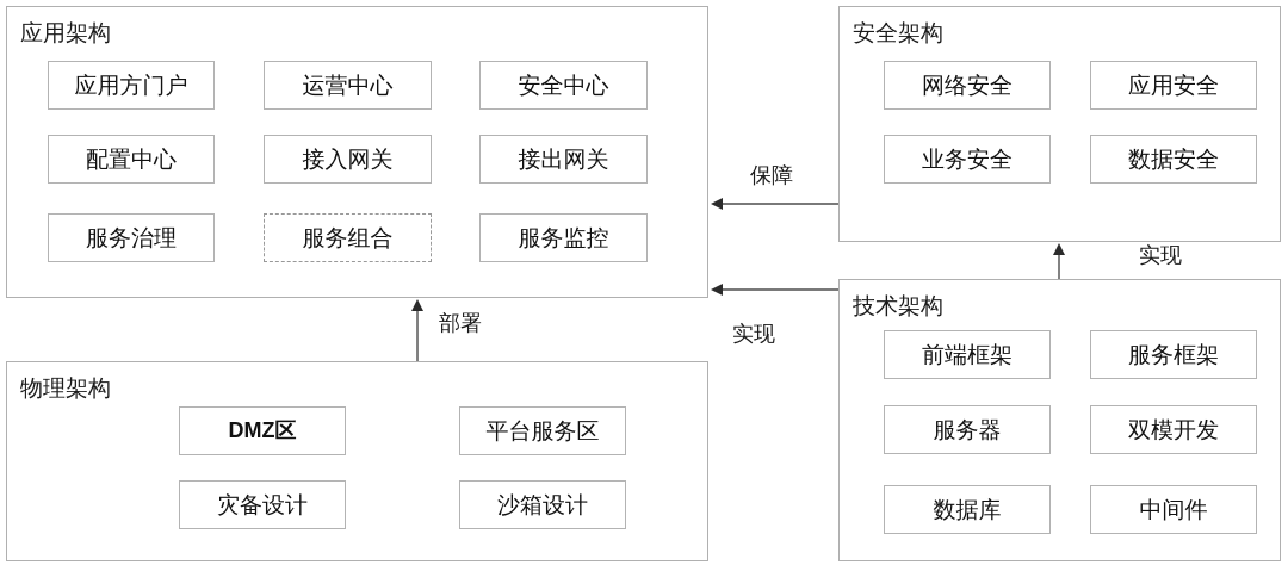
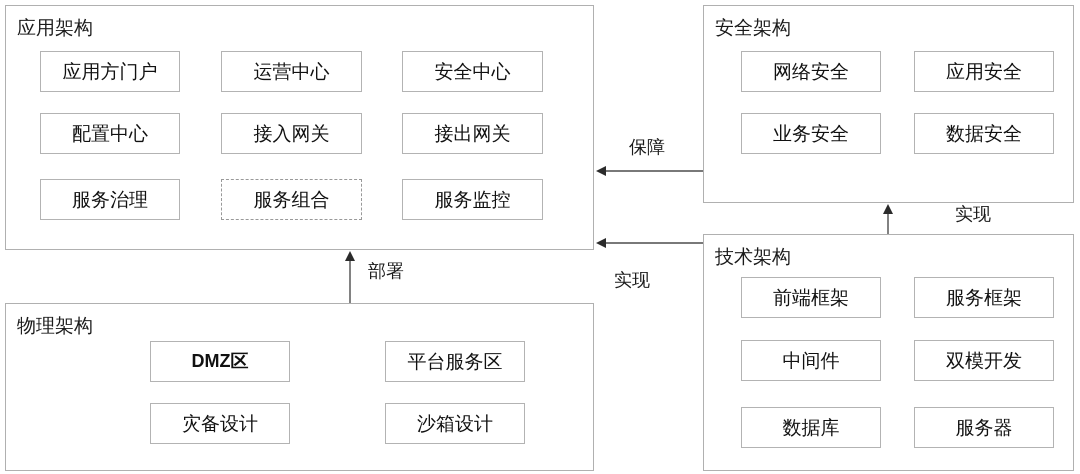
  应用架构
  应用方门户
  运营中心
  安全中心
  配置中心
  接入网关
  接出网关
  服务治理
  服务组合
  服务监控
  物理架构
  DMZ区
  平台服务区
  灾备设计
  沙箱设计
  安全架构
  网络安全
  应用安全
  业务安全
  数据安全
  技术架构
  前端框架
  服务框架
- 服务器
+ 中间件
  双模开发
  数据库
- 中间件
+ 服务器
  保障
  实现
  实现
  部署
